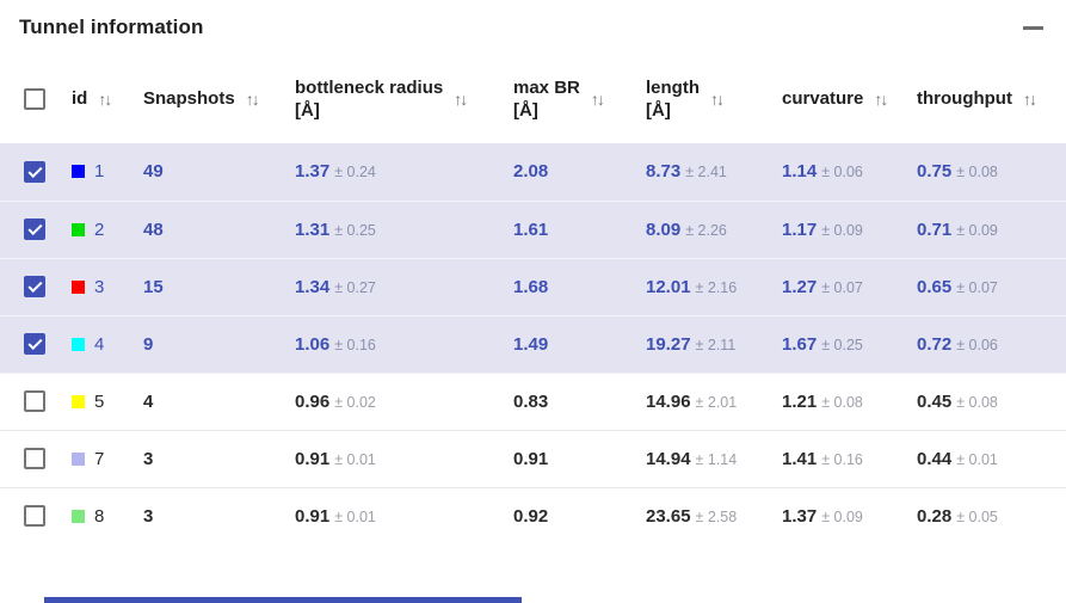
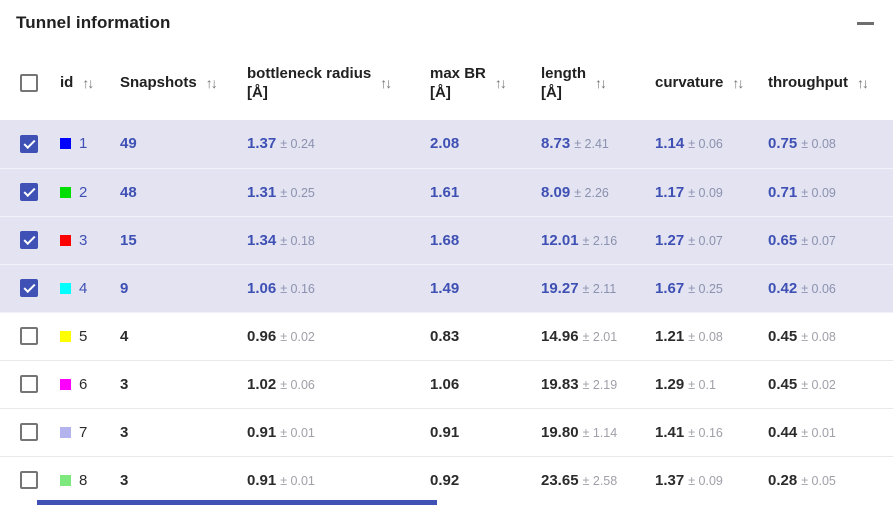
  Tunnel information
  	id ↑↓	Snapshots ↑↓	bottleneck radius[Å]↑↓	max BR[Å]↑↓	length[Å]↑↓	curvature ↑↓	throughput ↑↓
  	1	49	1.37 ± 0.24	2.08	8.73 ± 2.41	1.14 ± 0.06	0.75 ± 0.08
  	2	48	1.31 ± 0.25	1.61	8.09 ± 2.26	1.17 ± 0.09	0.71 ± 0.09
- 	3	15	1.34 ± 0.27	1.68	12.01 ± 2.16	1.27 ± 0.07	0.65 ± 0.07
+ 	3	15	1.34 ± 0.18	1.68	12.01 ± 2.16	1.27 ± 0.07	0.65 ± 0.07
- 	4	9	1.06 ± 0.16	1.49	19.27 ± 2.11	1.67 ± 0.25	0.72 ± 0.06
+ 	4	9	1.06 ± 0.16	1.49	19.27 ± 2.11	1.67 ± 0.25	0.42 ± 0.06
  	5	4	0.96 ± 0.02	0.83	14.96 ± 2.01	1.21 ± 0.08	0.45 ± 0.08
+ 	6	3	1.02 ± 0.06	1.06	19.83 ± 2.19	1.29 ± 0.1	0.45 ± 0.02
- 	7	3	0.91 ± 0.01	0.91	14.94 ± 1.14	1.41 ± 0.16	0.44 ± 0.01
+ 	7	3	0.91 ± 0.01	0.91	19.80 ± 1.14	1.41 ± 0.16	0.44 ± 0.01
  	8	3	0.91 ± 0.01	0.92	23.65 ± 2.58	1.37 ± 0.09	0.28 ± 0.05
